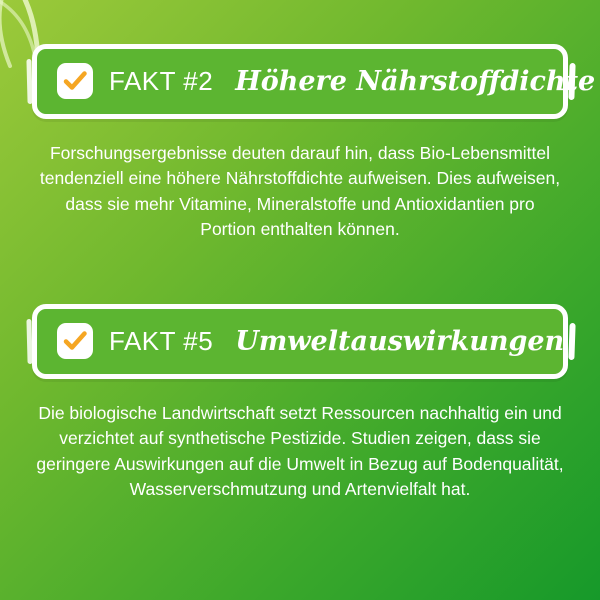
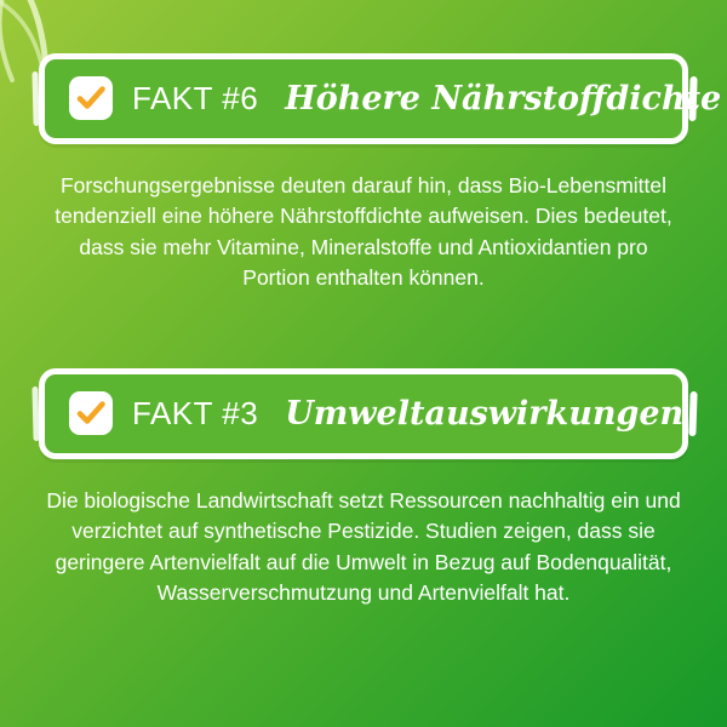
- FAKT #2
+ FAKT #6
  Höhere Nährstoffdiche
- Forschungsergebnisse deuten darauf hin, dass Bio-Lebensmittel tendenziell eine höhere Nährstoffdichte aufweisen. Dies aufweisen, dass sie mehr Vitamine, Mineralstoffe und Antioxidantien pro Portion enthalten können.
+ Forschungsergebnisse deuten darauf hin, dass Bio-Lebensmittel tendenziell eine höhere Nährstoffdichte aufweisen. Dies bedeutet, dass sie mehr Vitamine, Mineralstoffe und Antioxidantien pro Portion enthalten können.
- FAKT #5
+ FAKT #3
  Umweltauswirkungen
- Die biologische Landwirtschaft setzt Ressourcen nachhaltig ein und verzichtet auf synthetische Pestizide. Studien zeigen, dass sie geringere Auswirkungen auf die Umwelt in Bezug auf Bodenqualität, Wasserverschmutzung und Artenvielfalt hat.
+ Die biologische Landwirtschaft setzt Ressourcen nachhaltig ein und verzichtet auf synthetische Pestizide. Studien zeigen, dass sie geringere Artenvielfalt auf die Umwelt in Bezug auf Bodenqualität, Wasserverschmutzung und Artenvielfalt hat.
